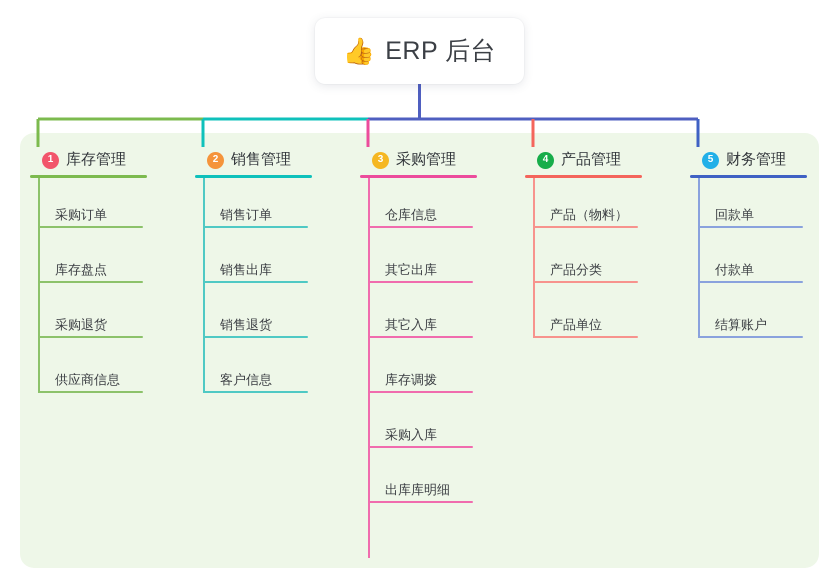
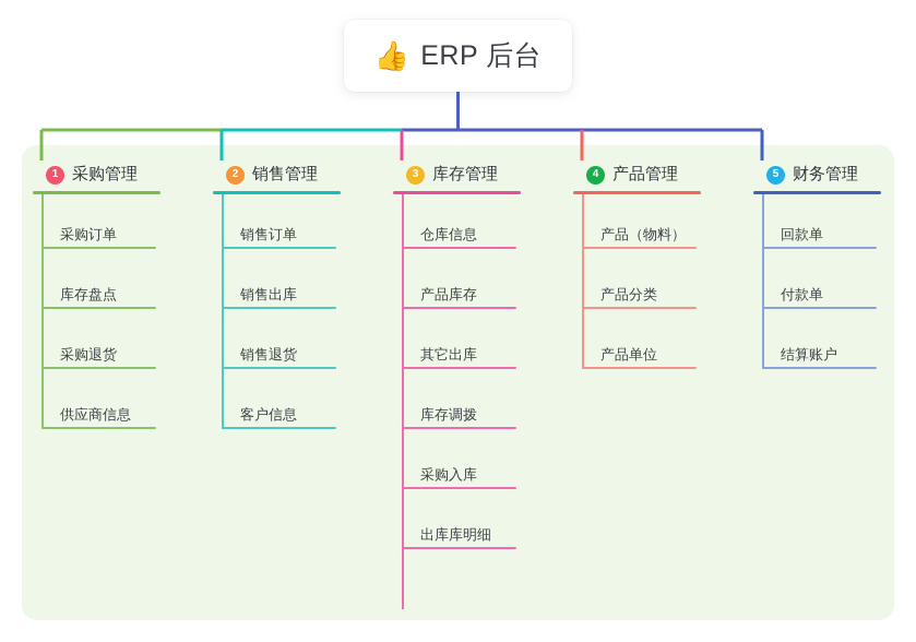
  👍
  ERP 后台
  1
- 库存管理
+ 采购管理
  采购订单
  库存盘点
  采购退货
  供应商信息
  2
  销售管理
  销售订单
  销售出库
  销售退货
  客户信息
  3
- 采购管理
+ 库存管理
  仓库信息
+ 产品库存
  其它出库
- 其它入库
  库存调拨
  采购入库
  出库库明细
  4
  产品管理
  产品（物料）
  产品分类
  产品单位
  5
  财务管理
  回款单
  付款单
  结算账户
